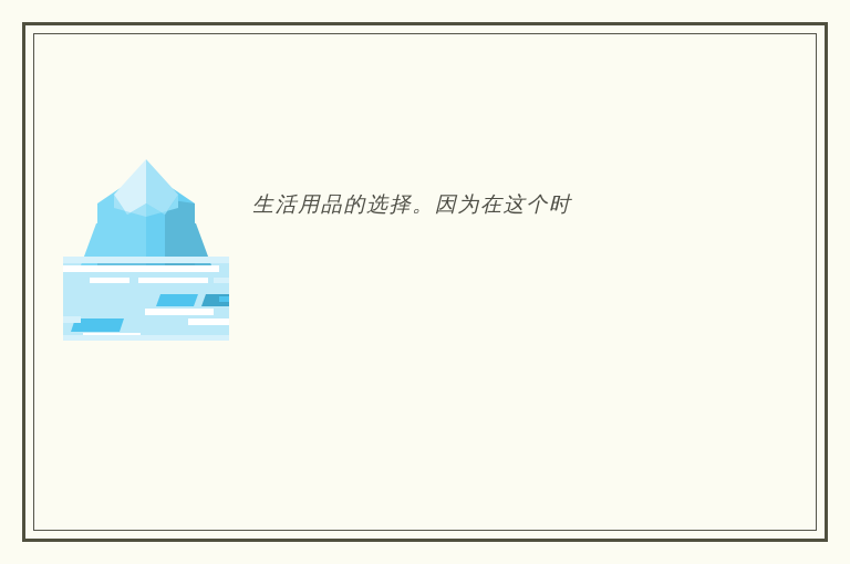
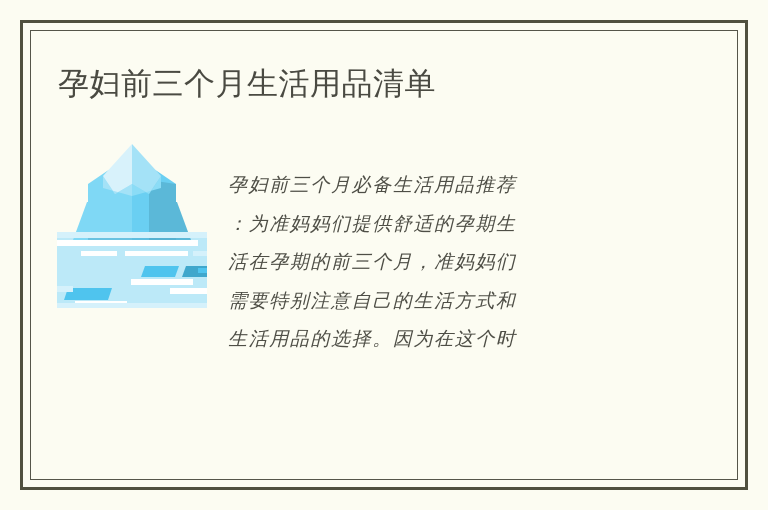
+ 孕妇前三个月生活用品清单
+ 孕妇前三个月必备生活用品推荐
+ ：为准妈妈们提供舒适的孕期生
+ 活在孕期的前三个月，准妈妈们
+ 需要特别注意自己的生活方式和
  生活用品的选择。因为在这个时
